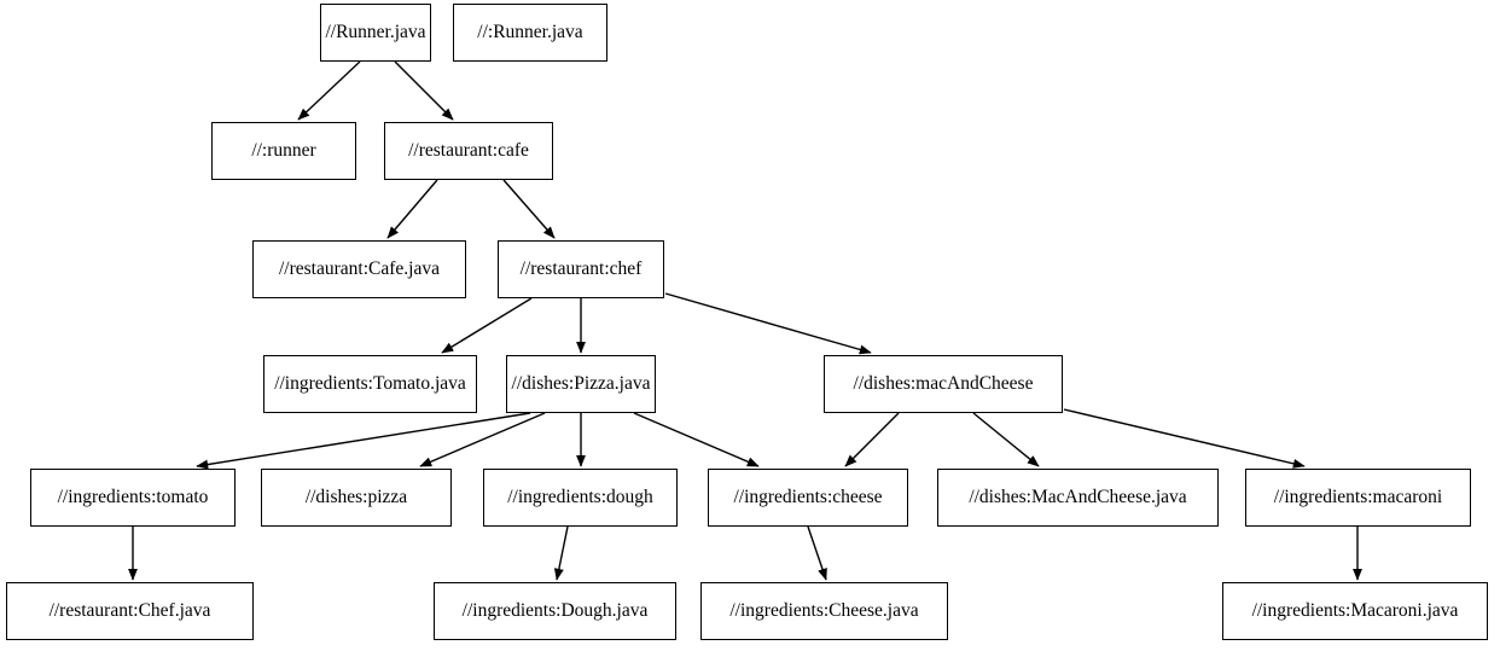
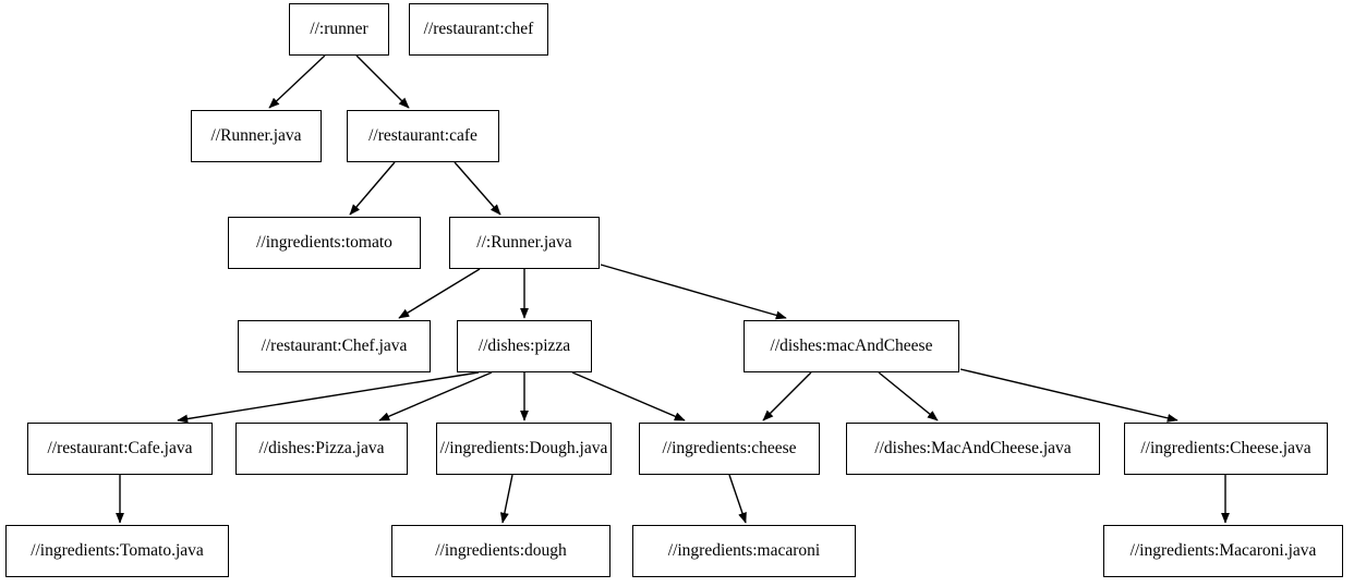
- //Runner.java
+ //:runner
- //:Runner.java
+ //restaurant:chef
- //:runner
+ //Runner.java
  //restaurant:cafe
- //restaurant:Cafe.java
+ //ingredients:tomato
- //restaurant:chef
+ //:Runner.java
- //ingredients:Tomato.java
+ //restaurant:Chef.java
- //dishes:Pizza.java
+ //dishes:pizza
  //dishes:macAndCheese
- //ingredients:tomato
+ //restaurant:Cafe.java
- //dishes:pizza
+ //dishes:Pizza.java
- //ingredients:dough
+ //ingredients:Dough.java
  //ingredients:cheese
  //dishes:MacAndCheese.java
- //ingredients:macaroni
+ //ingredients:Cheese.java
- //restaurant:Chef.java
+ //ingredients:Tomato.java
- //ingredients:Dough.java
+ //ingredients:dough
- //ingredients:Cheese.java
+ //ingredients:macaroni
  //ingredients:Macaroni.java
